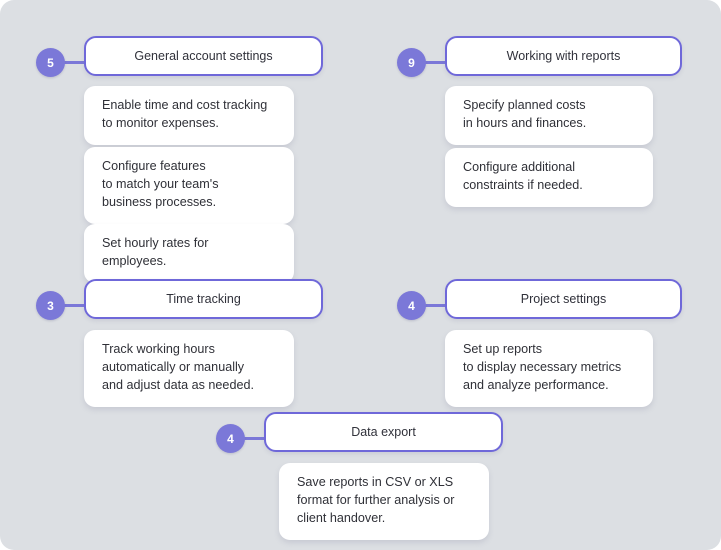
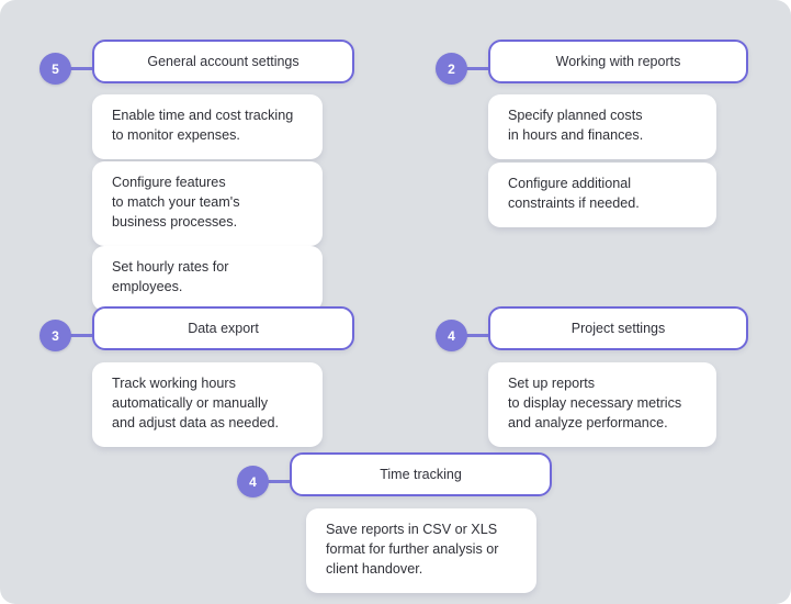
  5
  General account settings
  Enable time and cost tracking
  to monitor expenses.
  Configure features
  to match your team's
  business processes.
  Set hourly rates for
  employees.
- 9
+ 2
  Working with reports
  Specify planned costs
  in hours and finances.
  Configure additional
  constraints if needed.
  3
- Time tracking
+ Data export
  Track working hours
  automatically or manually
  and adjust data as needed.
  4
  Project settings
  Set up reports
  to display necessary metrics
  and analyze performance.
  4
- Data export
+ Time tracking
  Save reports in CSV or XLS
  format for further analysis or
  client handover.
